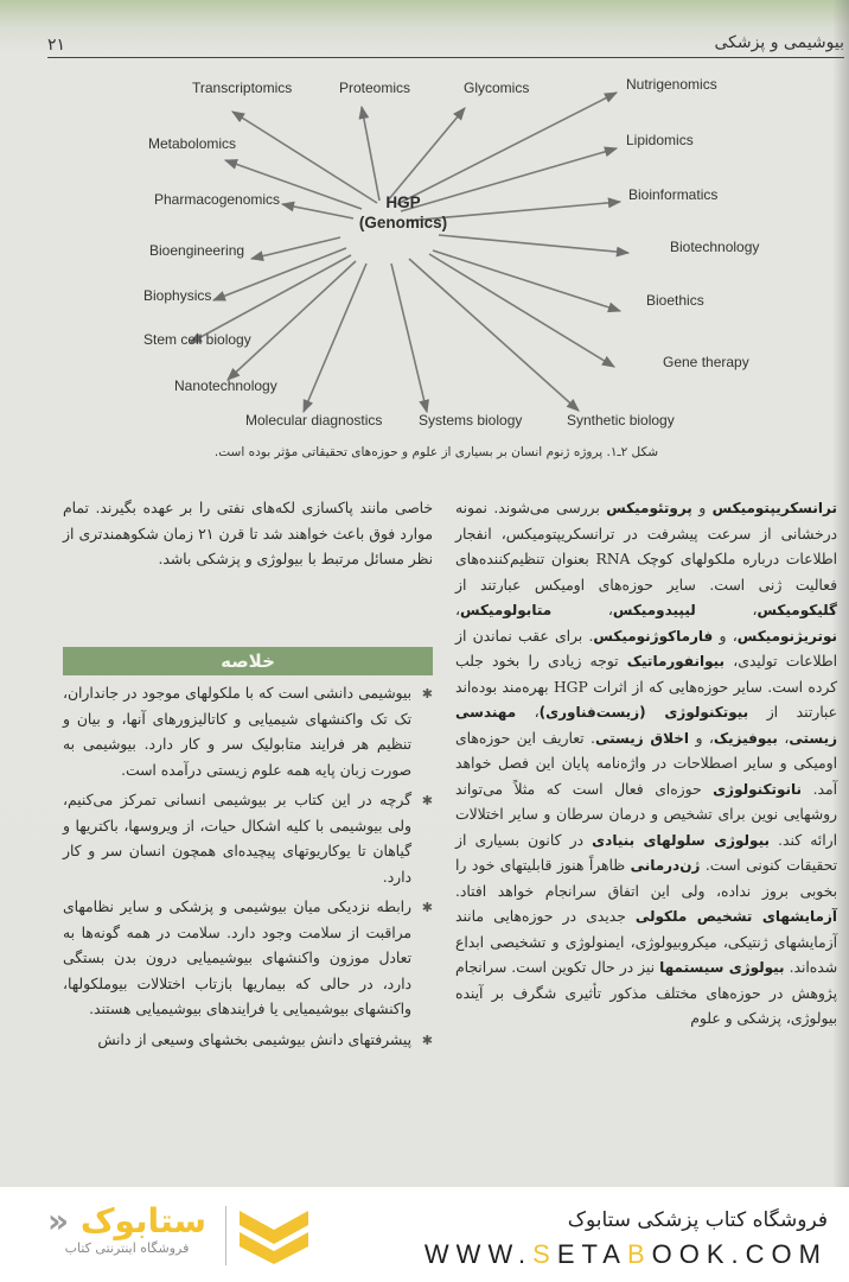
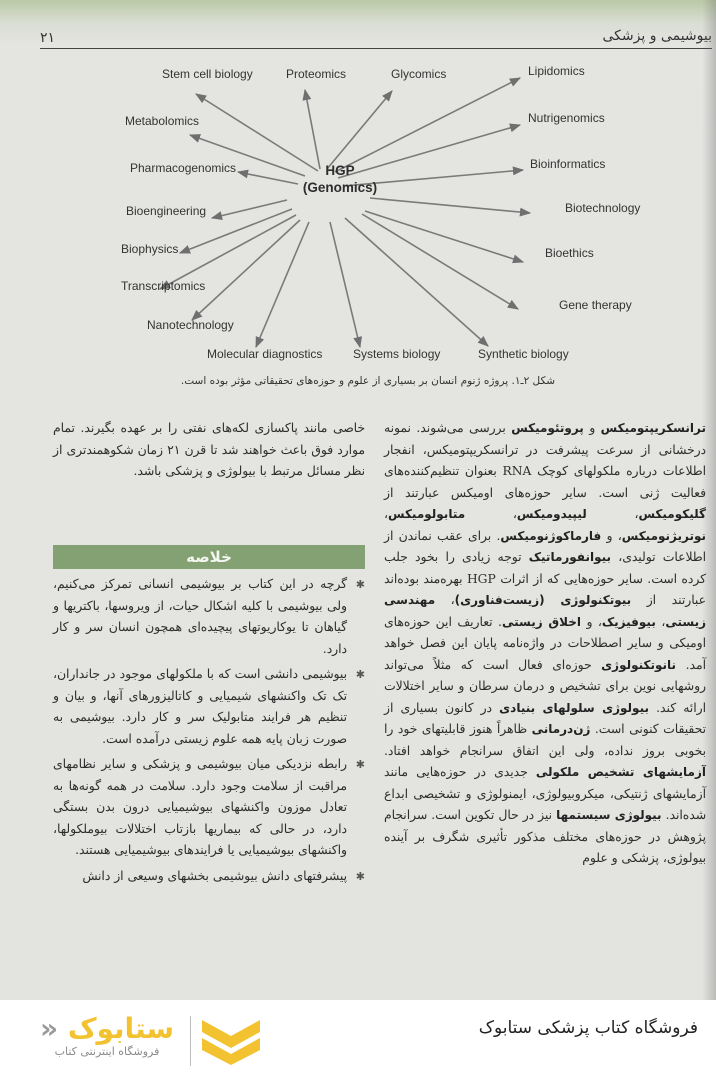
  ۲۱
  وشیمی و پزشکی
  HGP
  (Genomics)
- Transcriptomics
+ Stem cell biology
  Proteomics
  Glycomics
- Nutrigenomics
+ Lipidomics
  Metabolomics
- Lipidomics
+ Nutrigenomics
  Pharmacogenomics
  Bioinformatics
  Bioengineering
  Biotechnology
  Biophysics
  Bioethics
- Stem cell biology
+ Transcriptomics
  Gene therapy
  Nanotechnology
  Molecular diagnostics
  Systems biology
  Synthetic biology
  شکل ۲ـ۱. پروژه ژنوم انسان بر بسیاری از علوم و حوزه‌های تحقیقاتی مؤثر بوده است.
  رانسکریپتومیکس و پروتئومیکس بررسی می‌شوند. نمونهرخشانی از سرعت پیشرفت در ترانسکریپتومیکس، انفجارطلاعات درباره ملکولهای کوچک RNA بعنوان تنظیم‌کننده‌هایعالیت ژنی است. سایر حوزه‌های اومیکس عبارتند ازلیکومیکس، لیپیدومیکس، متابولومیکس،وتریژنومیکس، و فارماکوژنومیکس. برای عقب نماندن ازطلاعات تولیدی، بیوانفورماتیک توجه زیادی را بخود جلبرده است. سایر حوزه‌هایی که از اثرات HGP بهره‌مند بوده‌اندبارتند از بیوتکنولوژی (زیست‌فناوری)، مهندسییستی، بیوفیزیک، و اخلاق زیستی. تعاریف این حوزه‌هایومیکی و سایر اصطلاحات در واژه‌نامه پایان این فصل خواهدمد. نانوتکنولوژی حوزه‌ای فعال است که مثلاً می‌تواندوشهایی نوین برای تشخیص و درمان سرطان و سایر اختلالاترائه کند. بیولوژی سلولهای بنیادی در کانون بسیاری ازحقیقات کنونی است. ژن‌درمانی ظاهراً هنوز قابلیتهای خود راخوبی بروز نداده، ولی این اتفاق سرانجام خواهد افتاد.زمایشهای تشخیص ملکولی جدیدی در حوزه‌هایی مانندزمایشهای ژنتیکی، میکروبیولوژی، ایمنولوژی و تشخیصی ابداع شده‌اند. بیولوژی سیستمها نیز در حال تکوین است. سرانجامژوهش در حوزه‌های مختلف مذکور تأثیری شگرف بر آیندهیولوژی، پزشکی و علوم
  خاصی مانند پاکسازی لکه‌های نفتی را بر عهده بگیرند. تمام موارد فوق باعث خواهند شد تا قرن ۲۱ زمان شکوهمندتری از نظر مسائل مرتبط با بیولوژی و پزشکی باشد.
  خلاصه
  ✱
- بیوشیمی دانشی است که با ملکولهای موجود در جانداران، تک تک واکنشهای شیمیایی و کاتالیزورهای آنها، و بیان و تنظیم هر فرایند متابولیک سر و کار دارد. بیوشیمی به صورت زبان پایه همه علوم زیستی درآمده است.
+ گرچه در این کتاب بر بیوشیمی انسانی تمرکز می‌کنیم، ولی بیوشیمی با کلیه اشکال حیات، از ویروسها، باکتریها و گیاهان تا یوکاریوتهای پیچیده‌ای همچون انسان سر و کار دارد.
  ✱
- گرچه در این کتاب بر بیوشیمی انسانی تمرکز می‌کنیم، ولی بیوشیمی با کلیه اشکال حیات، از ویروسها، باکتریها و گیاهان تا یوکاریوتهای پیچیده‌ای همچون انسان سر و کار دارد.
+ بیوشیمی دانشی است که با ملکولهای موجود در جانداران، تک تک واکنشهای شیمیایی و کاتالیزورهای آنها، و بیان و تنظیم هر فرایند متابولیک سر و کار دارد. بیوشیمی به صورت زبان پایه همه علوم زیستی درآمده است.
  ✱
  رابطه نزدیکی میان بیوشیمی و پزشکی و سایر نظامهای مراقبت از سلامت وجود دارد. سلامت در همه گونه‌ها به تعادل موزون واکنشهای بیوشیمیایی درون بدن بستگی دارد، در حالی که بیماریها بازتاب اختلالات بیوملکولها، واکنشهای بیوشیمیایی یا فرایندهای بیوشیمیایی هستند.
  ✱
  پیشرفتهای دانش بیوشیمی بخشهای وسیعی از دانش
  ستابوک «
  فروشگاه اینترنتی کتاب
  فروشگاه کتاب پزشکی ستابوک
- WWW.SETABOOK.COM
